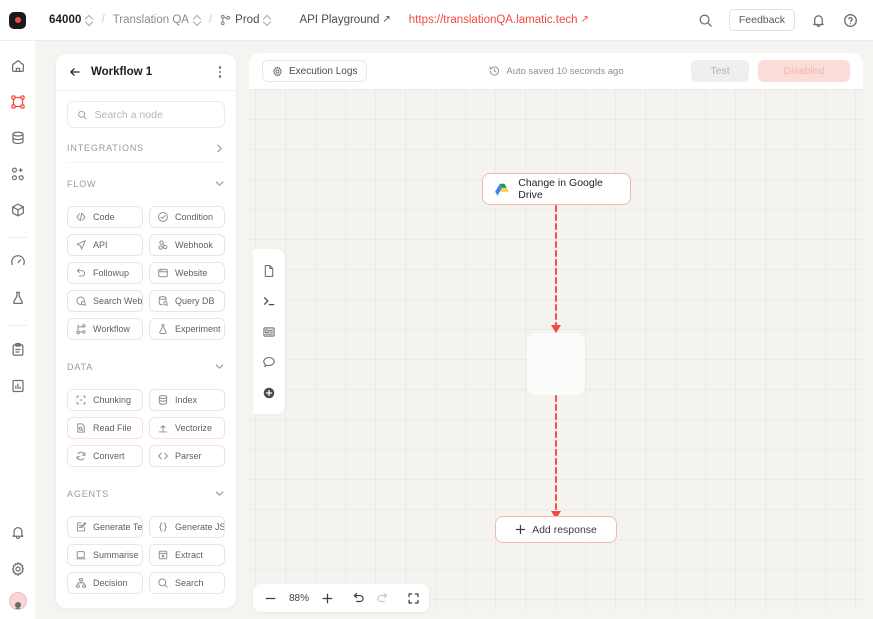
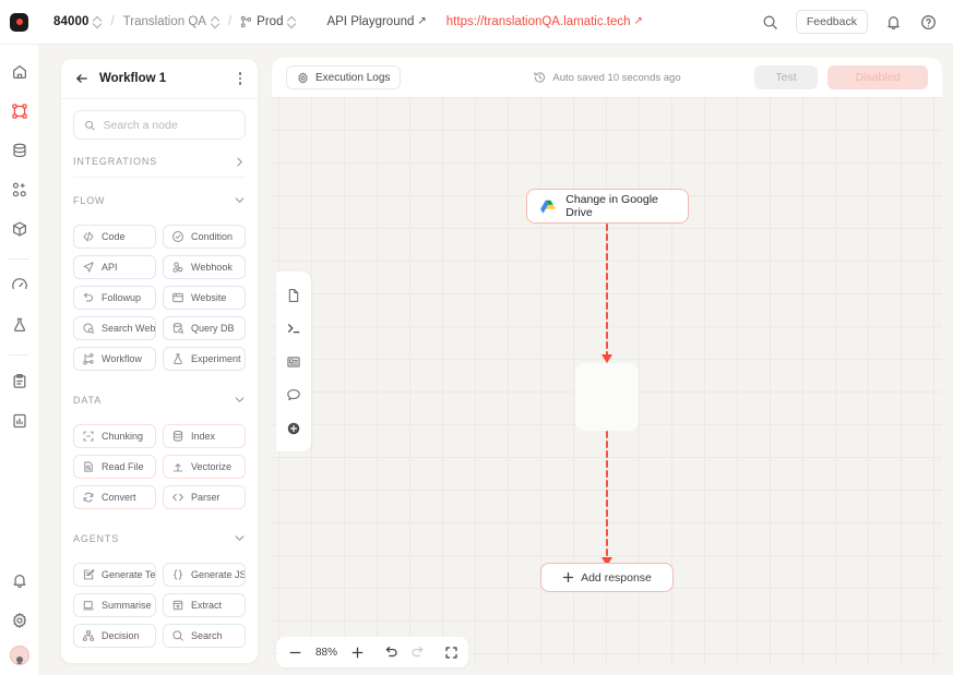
- 64000
+ 84000
  /
  Translation QA
  /
  Prod
  API Playground
  ↗
  https://translationQA.lamatic.tech
  ↗
  Feedback
  Workflow 1
  Search a node
  INTEGRATIONS
  FLOW
  Code
  Condition
  API
  Webhook
  Followup
  Website
  Search Web
  Query DB
  Workflow
  Experiment
  DATA
  Chunking
  Index
  Read File
  Vectorize
  Convert
  Parser
  AGENTS
  Generate Te
  Generate JS
  Summarise
  Extract
  Decision
  Search
  Change in Google Drive
  Add response
  Execution Logs
  Auto saved 10 seconds ago
  Test
  Disabled
  88%
